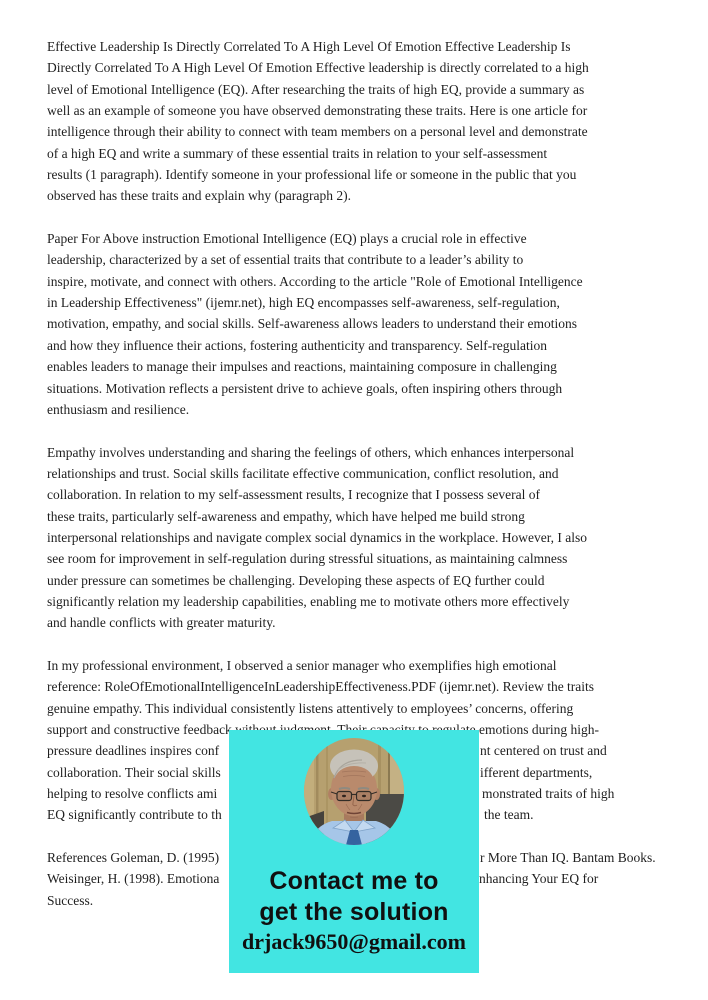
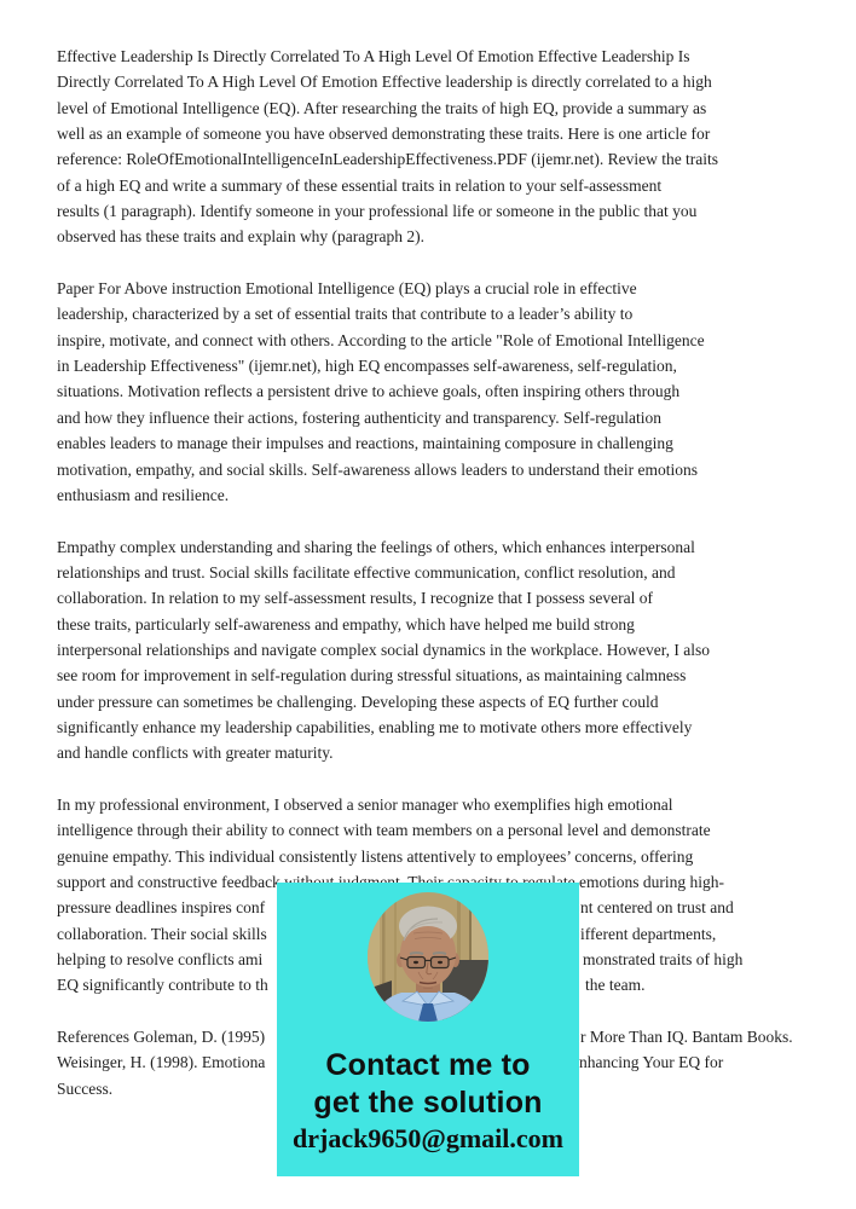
  Effective Leadership Is Directly Correlated To A High Level Of Emotion Effective Leadership Is
  Directly Correlated To A High Level Of Emotion Effective leadership is directly correlated to a high
  level of Emotional Intelligence (EQ). After researching the traits of high EQ, provide a summary as
  well as an example of someone you have observed demonstrating these traits. Here is one article for
- intelligence through their ability to connect with team members on a personal level and demonstrate
+ reference: RoleOfEmotionalIntelligenceInLeadershipEffectiveness.PDF (ijemr.net). Review the traits
  of a high EQ and write a summary of these essential traits in relation to your self-assessment
  results (1 paragraph). Identify someone in your professional life or someone in the public that you
  observed has these traits and explain why (paragraph 2).
  Paper For Above instruction Emotional Intelligence (EQ) plays a crucial role in effective
  leadership, characterized by a set of essential traits that contribute to a leader’s ability to
  inspire, motivate, and connect with others. According to the article "Role of Emotional Intelligence
  in Leadership Effectiveness" (ijemr.net), high EQ encompasses self-awareness, self-regulation,
- motivation, empathy, and social skills. Self-awareness allows leaders to understand their emotions
+ situations. Motivation reflects a persistent drive to achieve goals, often inspiring others through
  and how they influence their actions, fostering authenticity and transparency. Self-regulation
  enables leaders to manage their impulses and reactions, maintaining composure in challenging
- situations. Motivation reflects a persistent drive to achieve goals, often inspiring others through
+ motivation, empathy, and social skills. Self-awareness allows leaders to understand their emotions
  enthusiasm and resilience.
- Empathy involves understanding and sharing the feelings of others, which enhances interpersonal
+ Empathy complex understanding and sharing the feelings of others, which enhances interpersonal
  relationships and trust. Social skills facilitate effective communication, conflict resolution, and
  collaboration. In relation to my self-assessment results, I recognize that I possess several of
  these traits, particularly self-awareness and empathy, which have helped me build strong
  interpersonal relationships and navigate complex social dynamics in the workplace. However, I also
  see room for improvement in self-regulation during stressful situations, as maintaining calmness
  under pressure can sometimes be challenging. Developing these aspects of EQ further could
- significantly relation my leadership capabilities, enabling me to motivate others more effectively
+ significantly enhance my leadership capabilities, enabling me to motivate others more effectively
  and handle conflicts with greater maturity.
  In my professional environment, I observed a senior manager who exemplifies high emotional
- reference: RoleOfEmotionalIntelligenceInLeadershipEffectiveness.PDF (ijemr.net). Review the traits
+ intelligence through their ability to connect with team members on a personal level and demonstrate
  genuine empathy. This individual consistently listens attentively to employees’ concerns, offering
  pressure deadlines inspires conf
  nt centered on trust and
  collaboration. Their social skills
  ifferent departments,
  helping to resolve conflicts ami
  monstrated traits of high
  EQ significantly contribute to th
  the team.
  References Goleman, D. (1995)
  r More Than IQ. Bantam Books.
  Weisinger, H. (1998). Emotiona
  nhancing Your EQ for
  Success.
  Contact me to
  get the solution
  drjack9650@gmail.com
